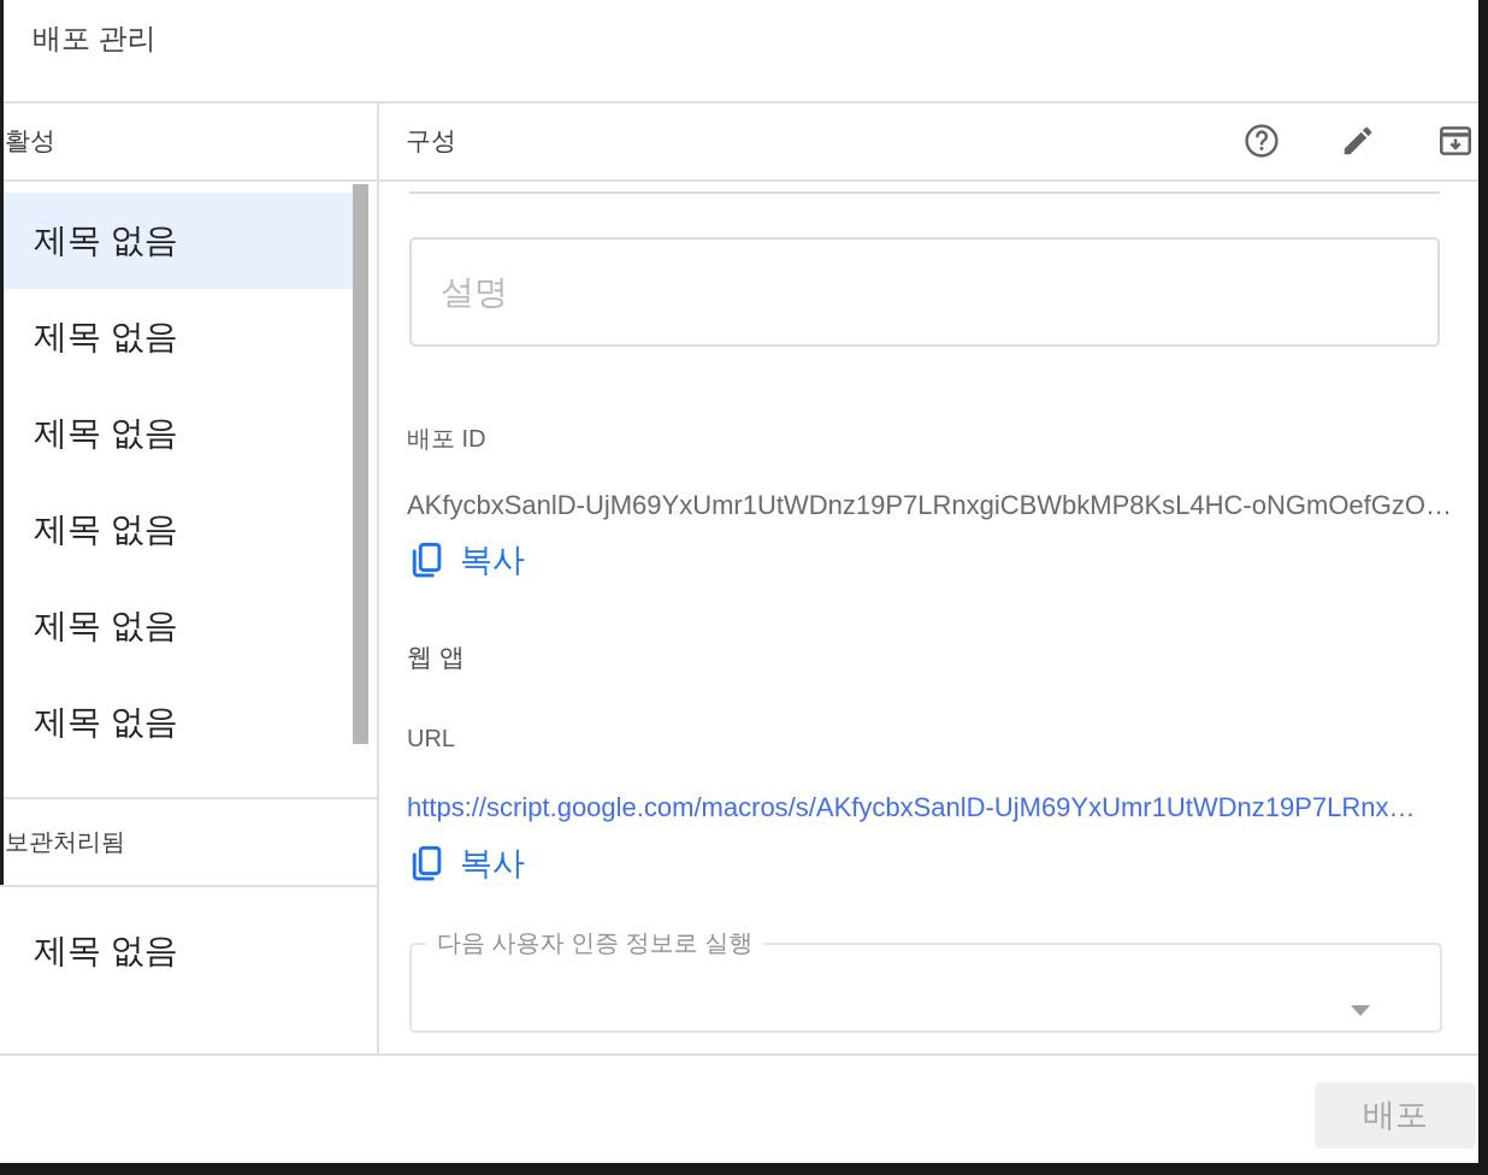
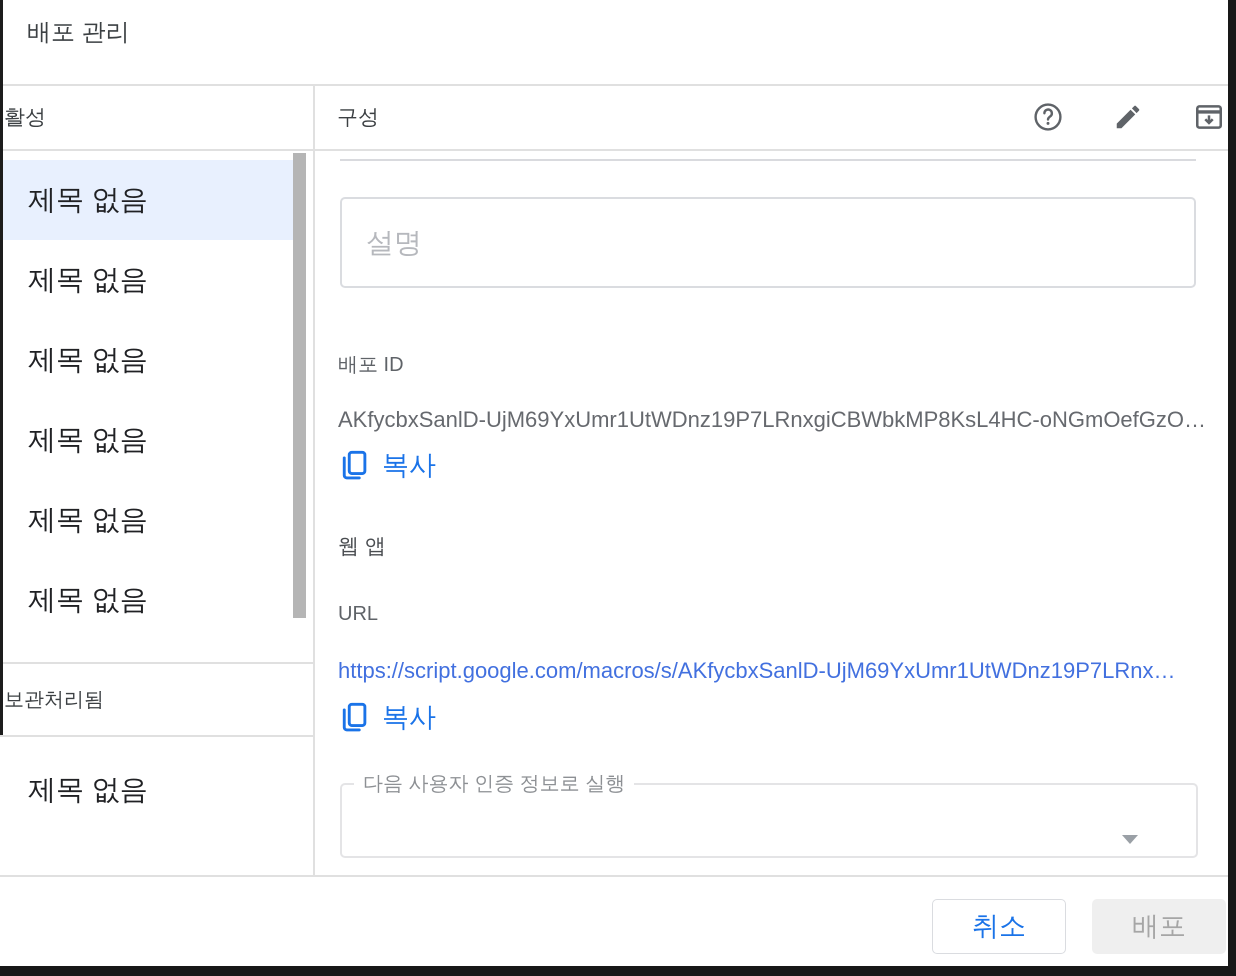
  배포 관리
  활성
  구성
  제목 없음
  제목 없음
  제목 없음
  제목 없음
  제목 없음
  제목 없음
  보관처리됨
  제목 없음
  설명
  배포 ID
  AKfycbxSanlD-UjM69YxUmr1UtWDnz19P7LRnxgiCBWbkMP8KsL4HC-oNGmOefGzO…
  복사
  웹 앱
  URL
  https://script.google.com/macros/s/AKfycbxSanlD-UjM69YxUmr1UtWDnz19P7LRnx…
  복사
  다음 사용자 인증 정보로 실행
+ 취소
  배포
